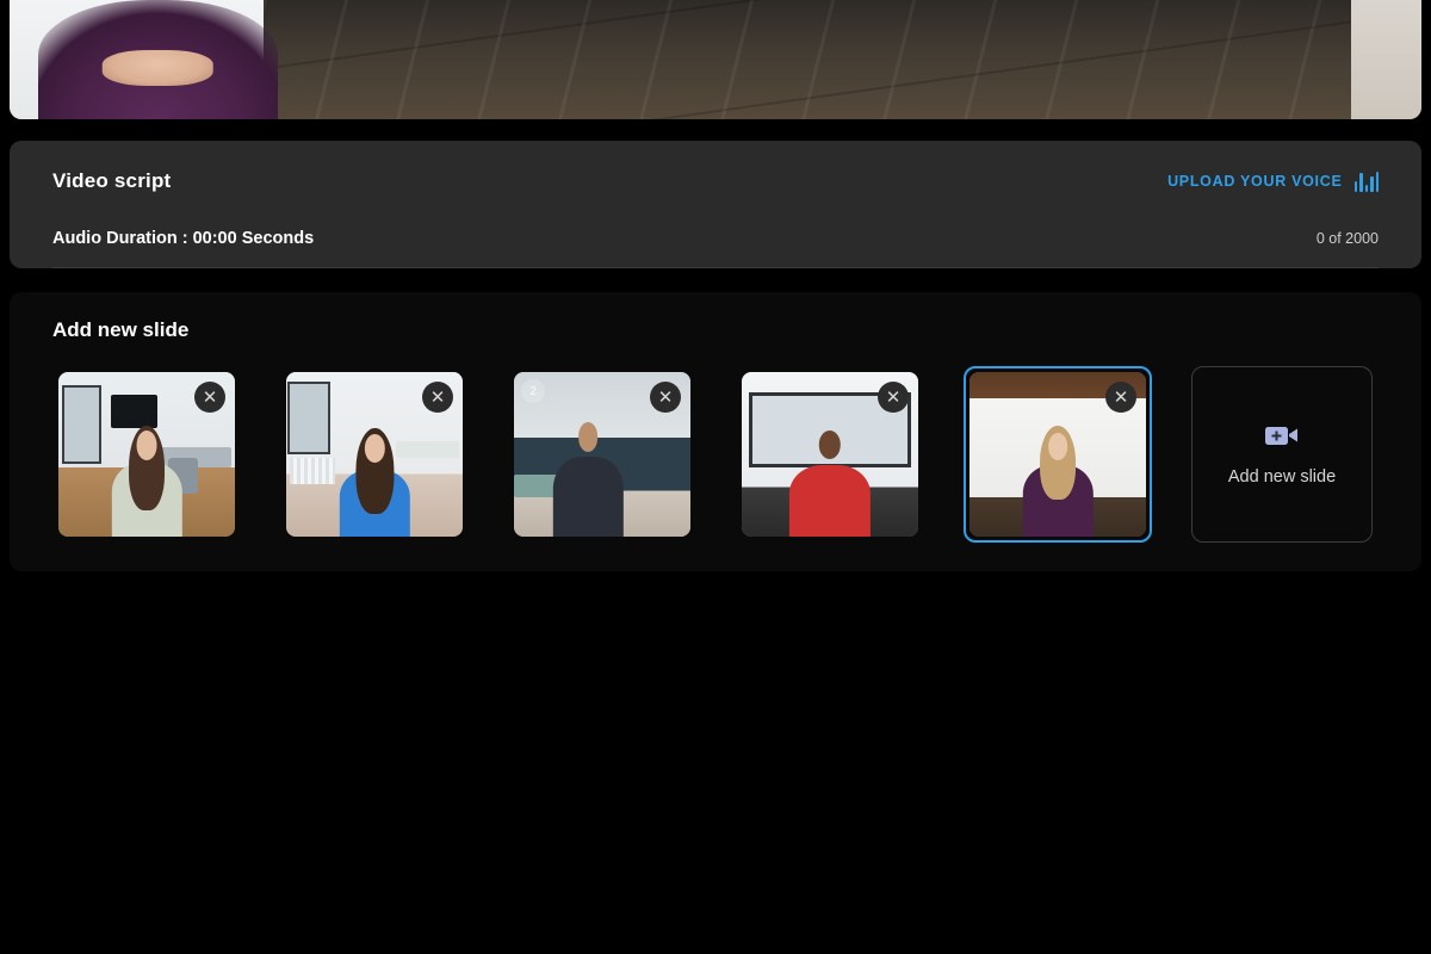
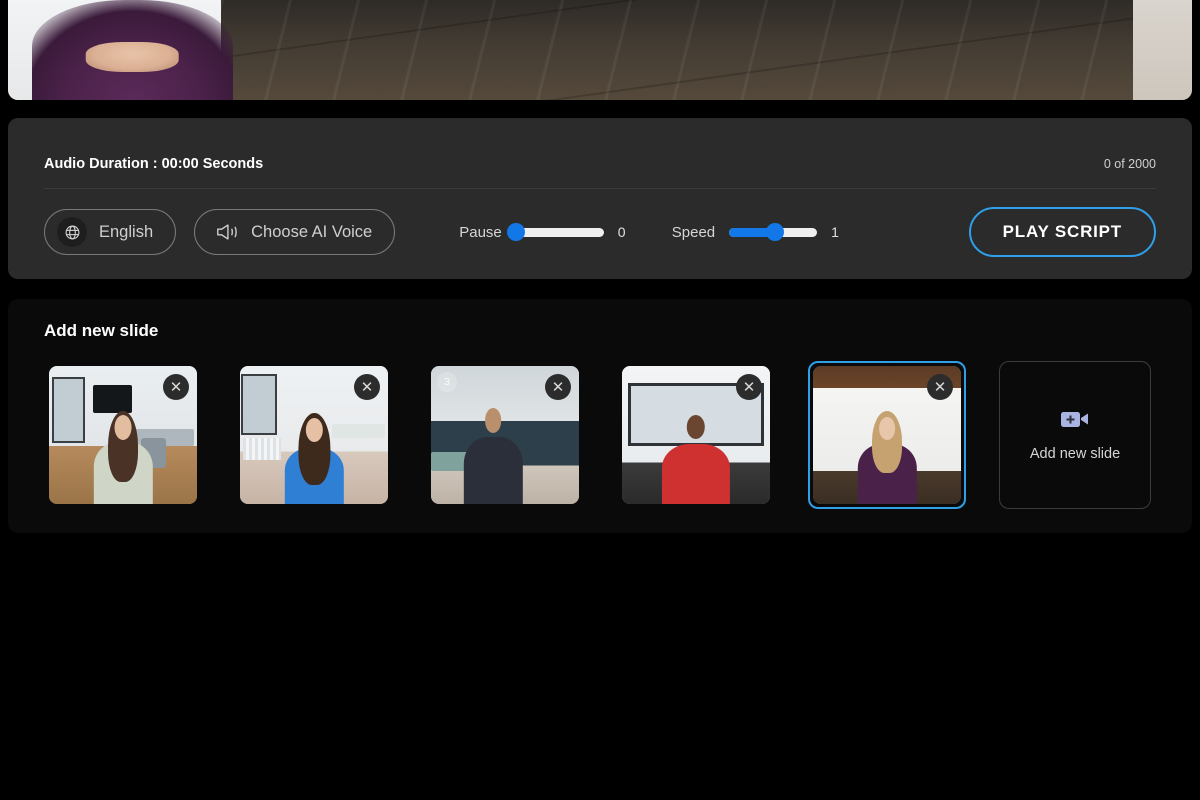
- Video script
- UPLOAD YOUR VOICE
  Audio Duration : 00:00 Seconds
  0 of 2000
+ English
+ Choose AI Voice
+ Pause
+ 0
+ Speed
+ 1
+ PLAY SCRIPT
  Add new slide
  ✕
  ✕
- 2
+ 3
  ✕
  ✕
  ✕
  Add new slide
